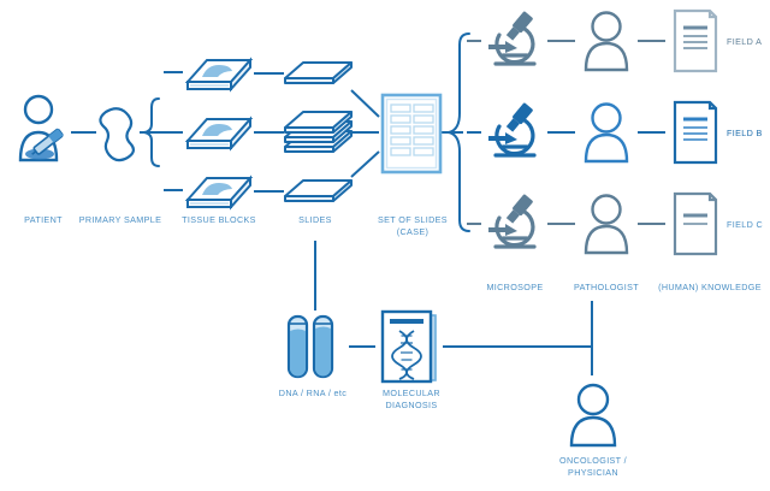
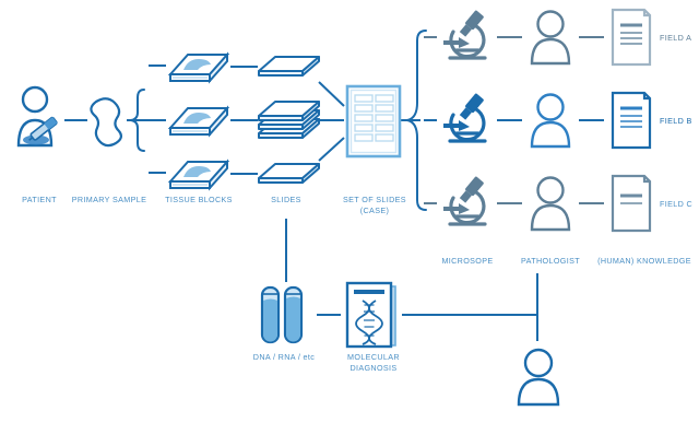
  PATIENT
  PRIMARY SAMPLE
  TISSUE BLOCKS
  SLIDES
  SET OF SLIDES
  (CASE)
  FIELD A
  FIELD B
  FIELD C
  MICROSOPE
  PATHOLOGIST
  (HUMAN) KNOWLEDGE
  DNA / RNA / etc
  MOLECULAR
  DIAGNOSIS
- ONCOLOGIST /
- PHYSICIAN
